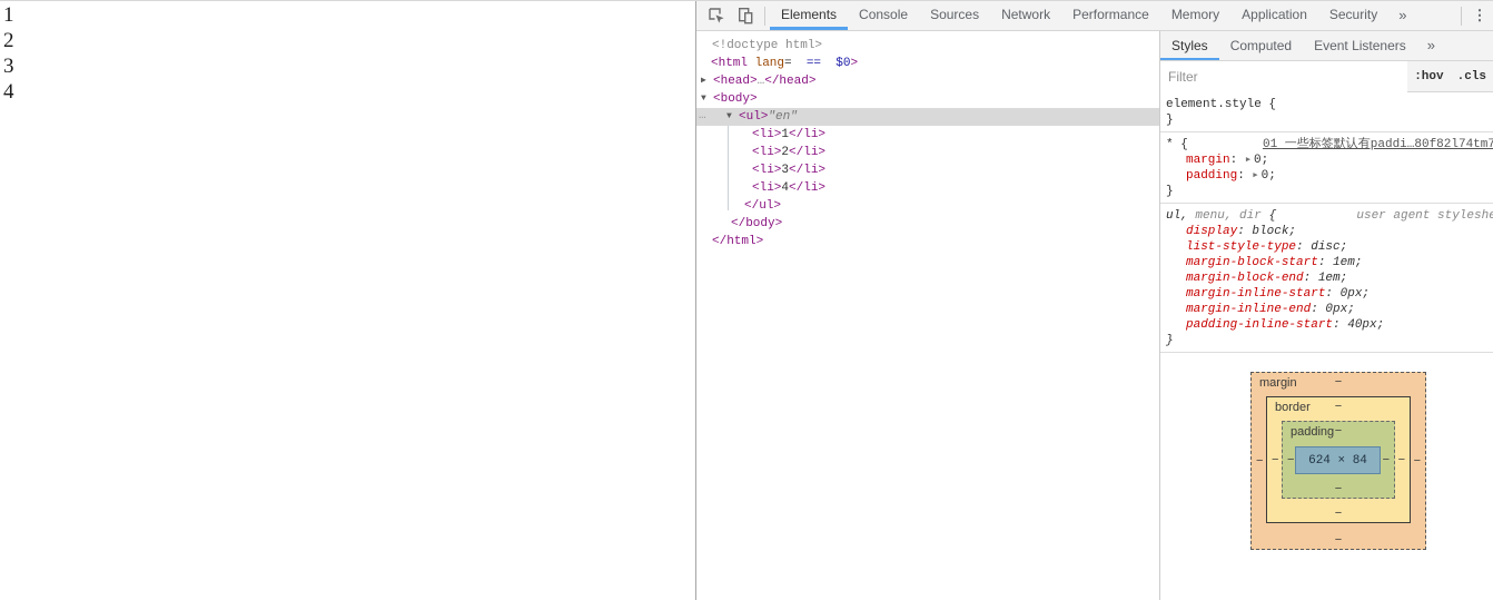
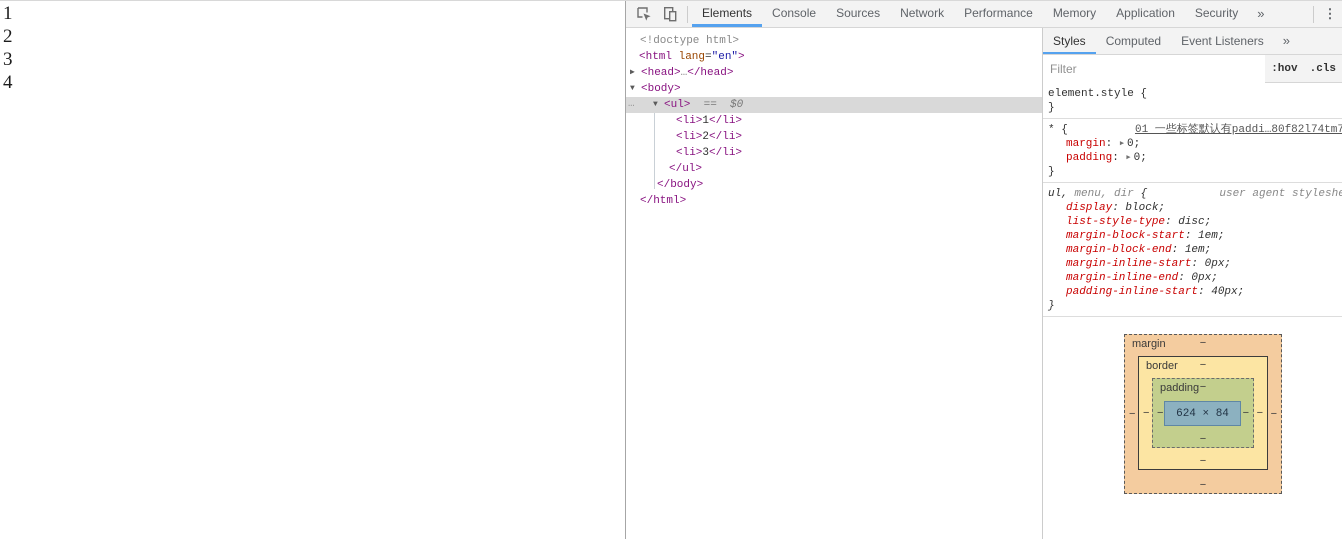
  1
  2
  3
  4
  Elements
  Console
  Sources
  Network
  Performance
  Memory
  Application
  Security
  »
  ⋮
  <!doctype html>
- <html lang= == $0>
+ <html lang="en">
  ▶
  <head>…</head>
  ▼
  <body>
  …
  ▼
- <ul>"en"
+ <ul> == $0
  <li>1</li>
  <li>2</li>
  <li>3</li>
- <li>4</li>
  </ul>
  </body>
  </html>
  Styles
  Computed
  Event Listeners
  »
  Filter
  :hov
  .cls
  element.style {
  }
  * {
  01 一些标签默认有paddi…80f82l74tm7
  margin
  :
  ▶
  0;
  padding
  :
  ▶
  0;
  }
  ul,
  menu, dir
  {
  user agent styleshe
  display
  :
  block;
  list-style-type
  :
  disc;
  margin-block-start
  :
  1em;
  margin-block-end
  :
  1em;
  margin-inline-start
  :
  0px;
  margin-inline-end
  :
  0px;
  padding-inline-start
  :
  40px;
  }
  margin
  −
  −
  −
  −
  border
  −
  −
  −
  −
  padding
  −
  −
  −
  −
  624 × 84
